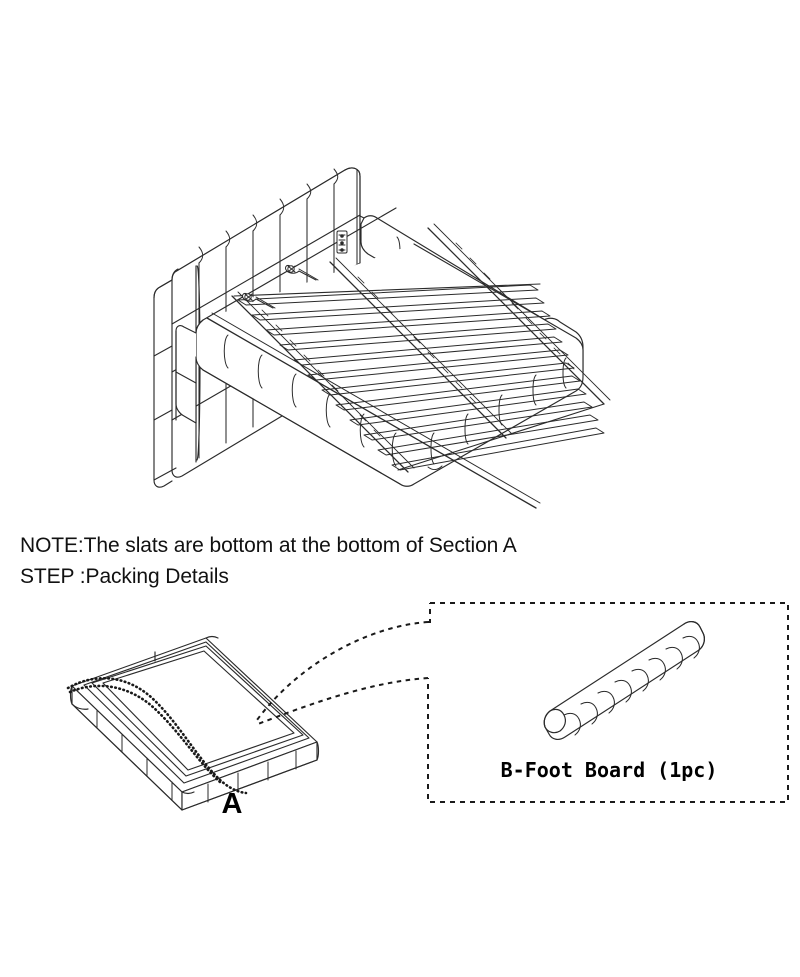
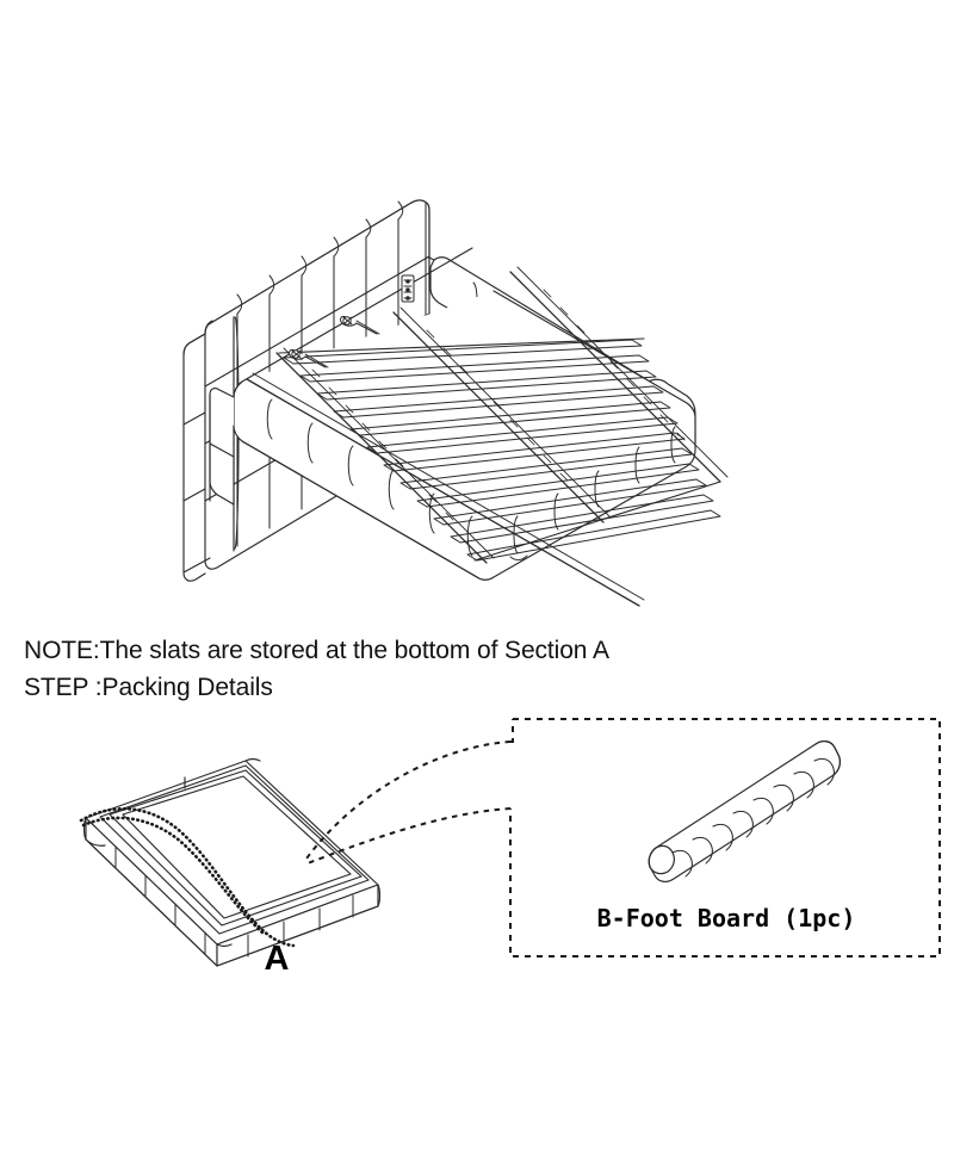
- NOTE:The slats are bottom at the bottom of Section A
+ NOTE:The slats are stored at the bottom of Section A
  STEP :Packing Details
  A
  B-Foot Board (1pc)
